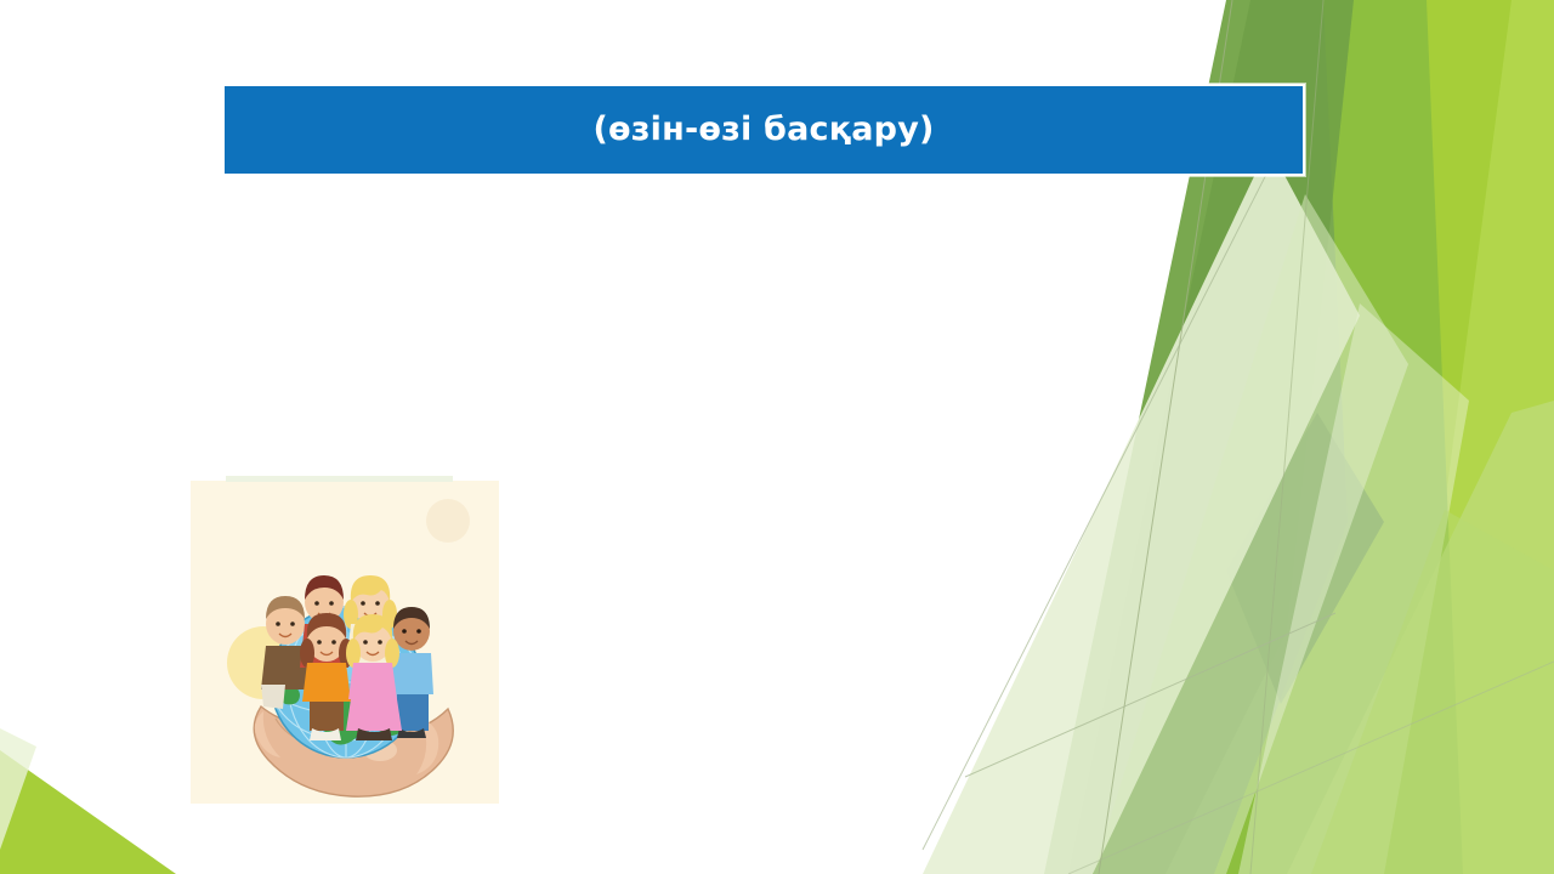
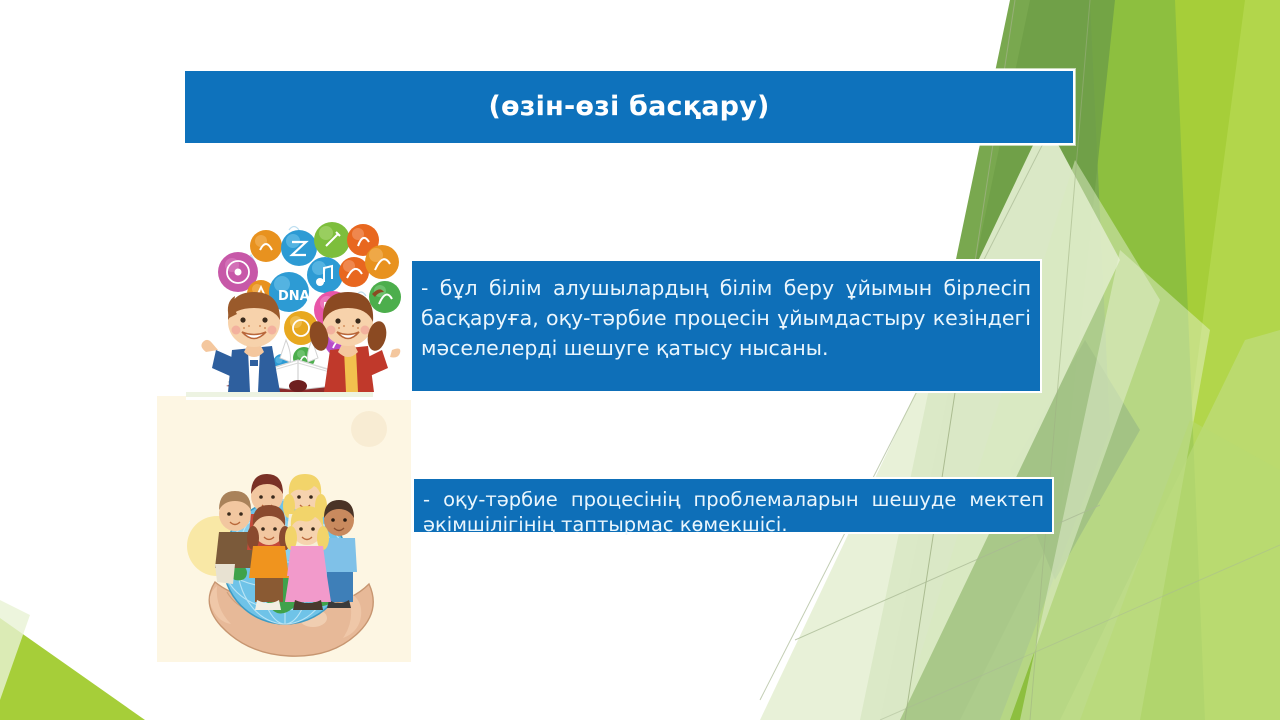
  (өзін-өзі басқару)
+ DNA
+ - бұл білім алушылардың білім беру ұйымын бірлесіп басқаруға, оқу-тәрбие процесін ұйымдастыру кезіндегі мәселелерді шешуге қатысу нысаны.
+ - оқу-тәрбие процесінің проблемаларын шешуде мектеп әкімшілігінің таптырмас көмекшісі.
